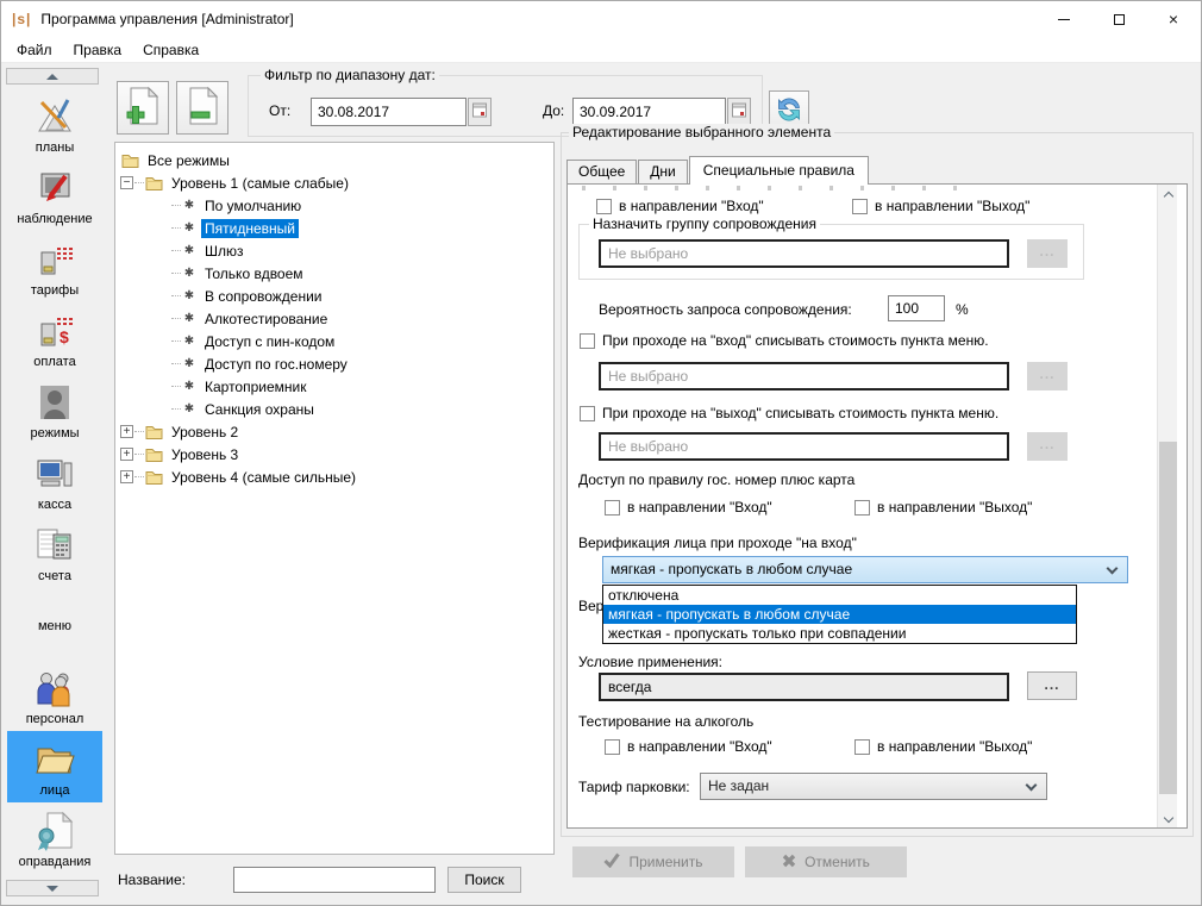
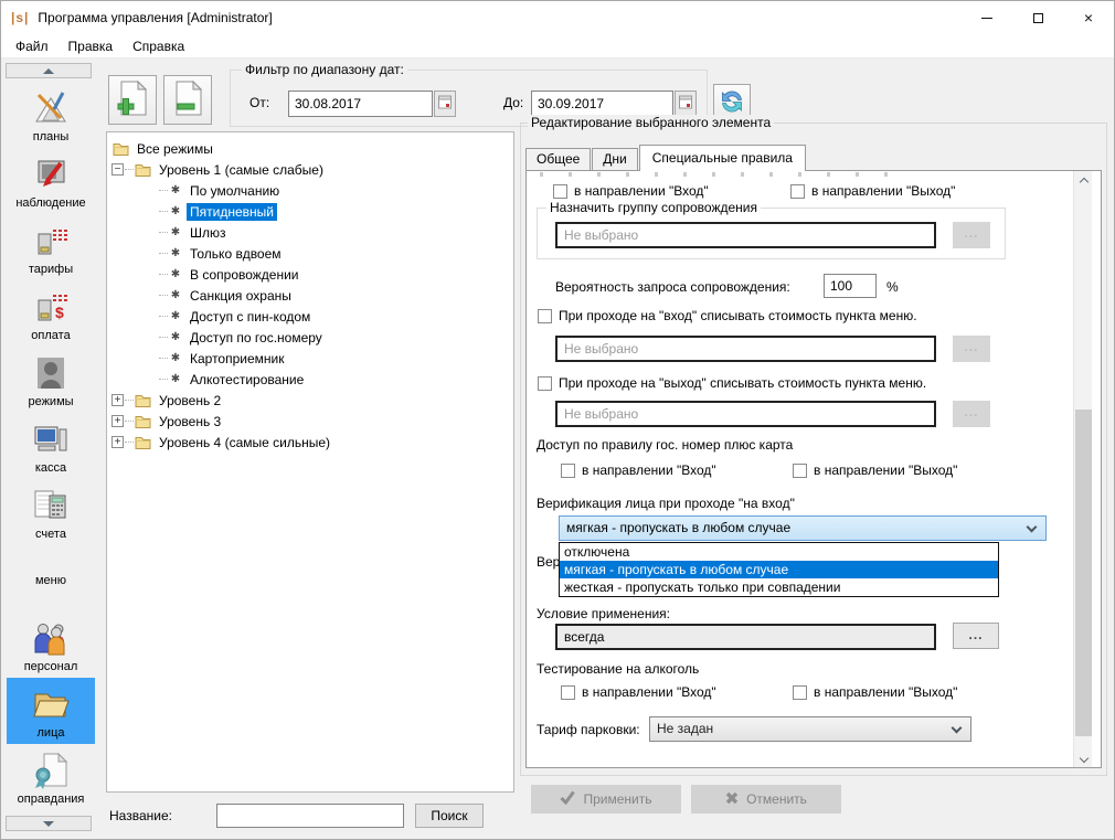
  |s|
  Программа управления [Administrator]
  ×
  Файл
  Правка
  Справка
  планы
  наблюдение
  тарифы
  $
  оплата
  режимы
  касса
  счета
  меню
  персонал
  лица
  оправдания
  Фильтр по диапазону дат:
  От:
  30.08.2017
  До:
  30.09.2017
  Все режимы
  −
  Уровень 1 (самые слабые)
  ✱
  По умолчанию
  ✱
  Пятидневный
  ✱
  Шлюз
  ✱
  Только вдвоем
  ✱
  В сопровождении
  ✱
- Алкотестирование
+ Санкция охраны
  ✱
  Доступ с пин-кодом
  ✱
  Доступ по гос.номеру
  ✱
  Картоприемник
  ✱
- Санкция охраны
+ Алкотестирование
  +
  Уровень 2
  +
  Уровень 3
  +
  Уровень 4 (самые сильные)
  Название:
  Поиск
  Редактирование выбранного элемента
  Общее
  Дни
  Специальные правила
  в направлении "Вход"
  в направлении "Выход"
  Назначить группу сопровождения
  Не выбрано
  ...
  Вероятность запроса сопровождения:
  100
  %
  При проходе на "вход" списывать стоимость пункта меню.
  Не выбрано
  ...
  При проходе на "выход" списывать стоимость пункта меню.
  Не выбрано
  ...
  Доступ по правилу гос. номер плюс карта
  в направлении "Вход"
  в направлении "Выход"
  Верификация лица при проходе "на вход"
  мягкая - пропускать в любом случае
  Вер
  отключена
  мягкая - пропускать в любом случае
  жесткая - пропускать только при совпадении
  Условие применения:
  всегда
  ...
  Тестирование на алкоголь
  в направлении "Вход"
  в направлении "Выход"
  Тариф парковки:
  Не задан
  Применить
  Отменить
